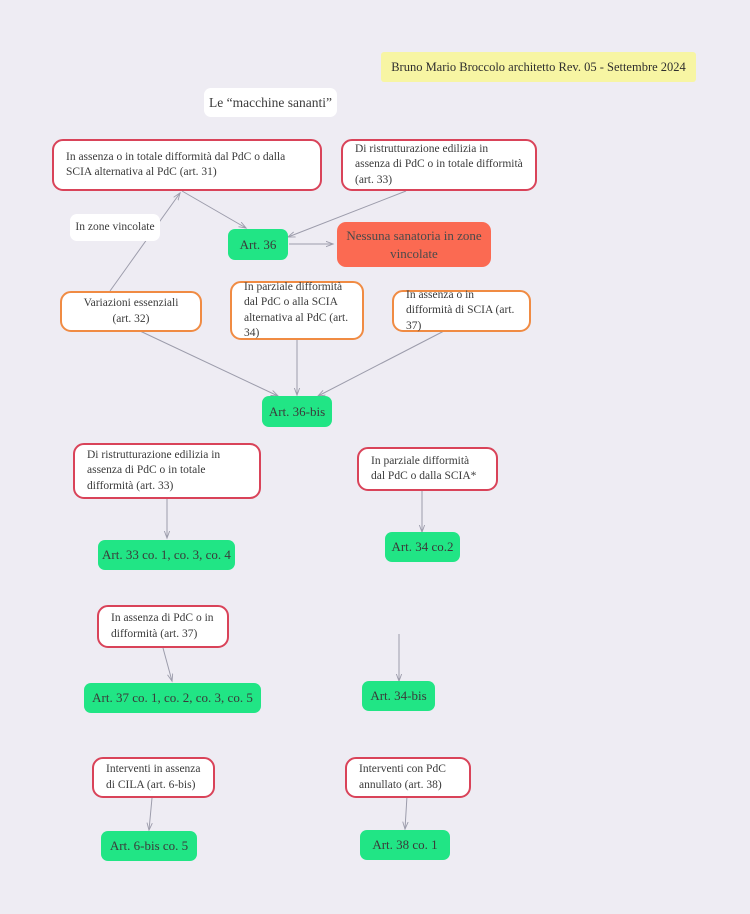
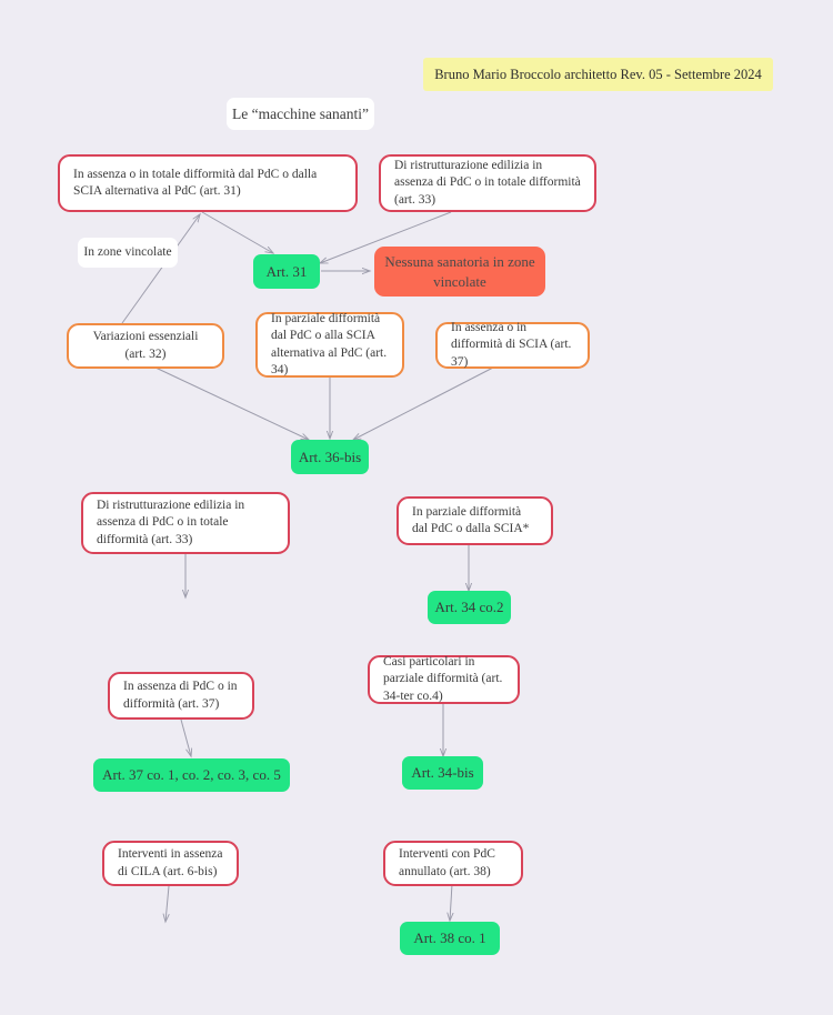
  Bruno Mario Broccolo architetto Rev. 05 - Settembre 2024
  Le “macchine sananti”
  In assenza o in totale difformità dal PdC o dalla SCIA alternativa al PdC (art. 31)
  Di ristrutturazione edilizia in assenza di PdC o in totale difformità (art. 33)
  In zone vincolate
- Art. 36
+ Art. 31
  Nessuna sanatoria in zone vincolate
  Variazioni essenziali (art. 32)
  In parziale difformità dal PdC o alla SCIA alternativa al PdC (art. 34)
  In assenza o in difformità di SCIA (art. 37)
  Art. 36-bis
  Di ristrutturazione edilizia in assenza di PdC o in totale difformità (art. 33)
  In parziale difformità dal PdC o dalla SCIA*
- Art. 33 co. 1, co. 3, co. 4
  Art. 34 co.2
  In assenza di PdC o in difformità (art. 37)
+ Casi particolari in parziale difformità (art. 34-ter co.4)
  Art. 37 co. 1, co. 2, co. 3, co. 5
  Art. 34-bis
  Interventi in assenza di CILA (art. 6-bis)
  Interventi con PdC annullato (art. 38)
- Art. 6-bis co. 5
  Art. 38 co. 1
